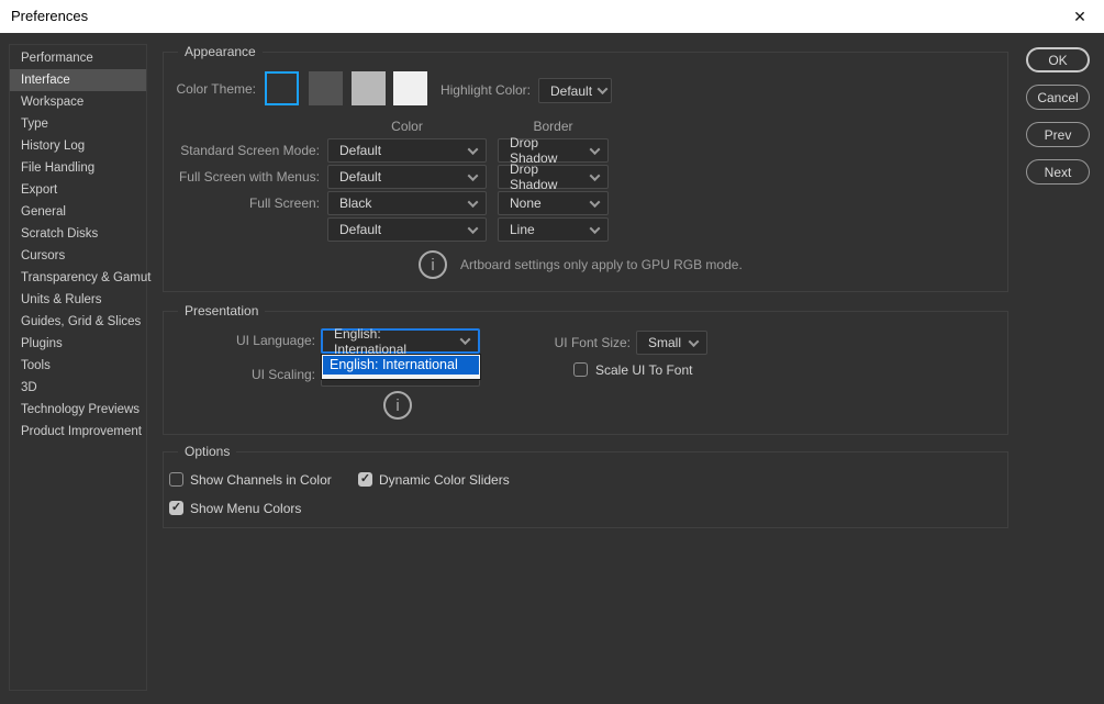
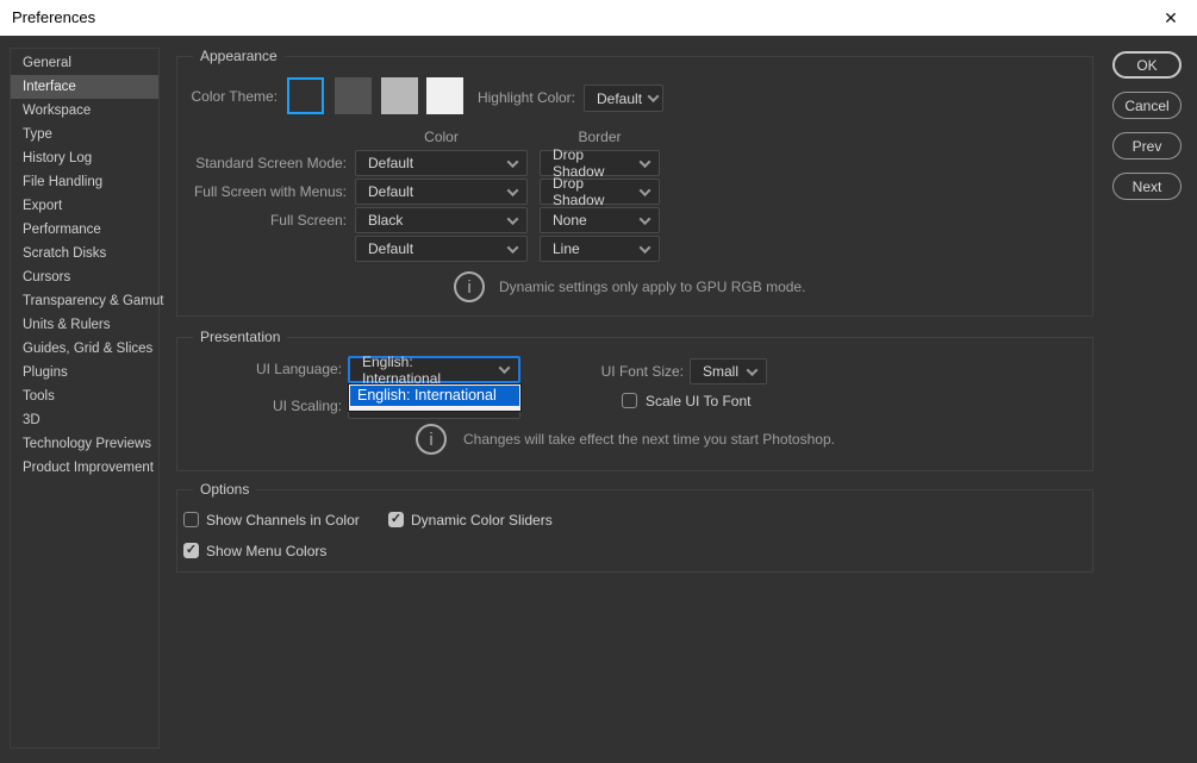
  Preferences
  ✕
- Performance
+ General
  Interface
  Workspace
  Type
  History Log
  File Handling
  Export
- General
+ Performance
  Scratch Disks
  Cursors
  Transparency & Gamut
  Units & Rulers
  Guides, Grid & Slices
  Plugins
  Tools
  3D
  Technology Previews
  Product Improvement
  Appearance
  Color Theme:
  Highlight Color:
  Default
  Color
  Border
  Standard Screen Mode:
  Default
  Drop Shadow
  Full Screen with Menus:
  Default
  Drop Shadow
  Full Screen:
  Black
  None
  Default
  Line
  i
- Artboard settings only apply to GPU RGB mode.
+ Dynamic settings only apply to GPU RGB mode.
  Presentation
  UI Language:
  English: International
  English: International
  UI Scaling:
  UI Font Size:
  Small
  Scale UI To Font
  i
+ Changes will take effect the next time you start Photoshop.
  Options
  Show Channels in Color
  ✓
  Dynamic Color Sliders
  ✓
  Show Menu Colors
  OK
  Cancel
  Prev
  Next
